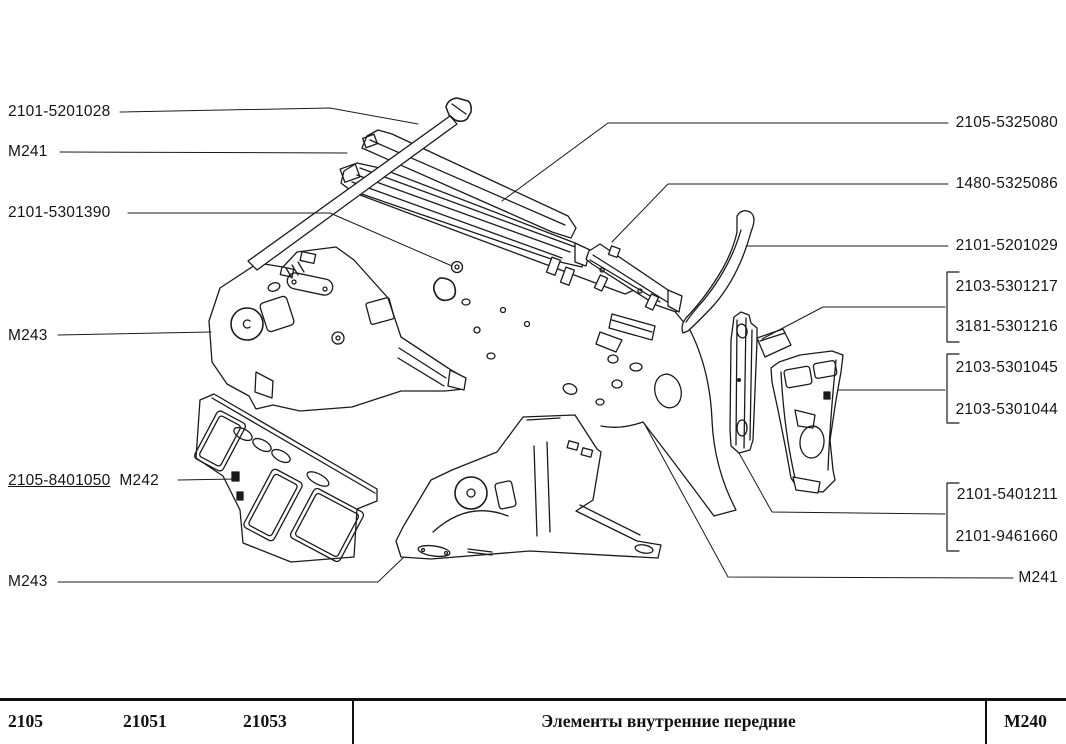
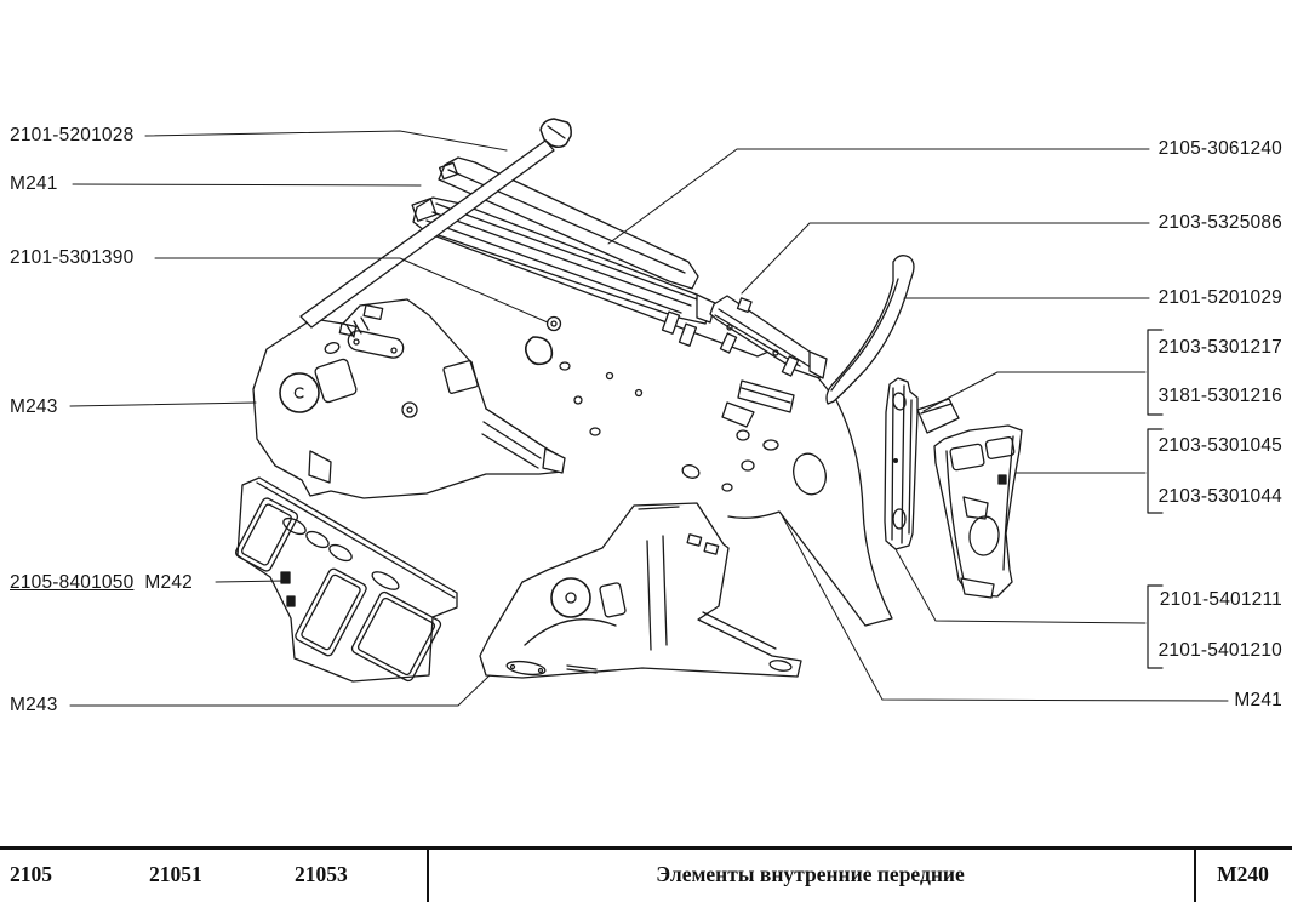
  2101-5201028
  M241
  2101-5301390
  M243
  2105-8401050 M242
  M243
- 2105-5325080
+ 2105-3061240
- 1480-5325086
+ 2103-5325086
  2101-5201029
  2103-5301217
  3181-5301216
  2103-5301045
  2103-5301044
  2101-5401211
- 2101-9461660
+ 2101-5401210
  M241
  2105
  21051
  21053
  Элементы внутренние передние
  М240
